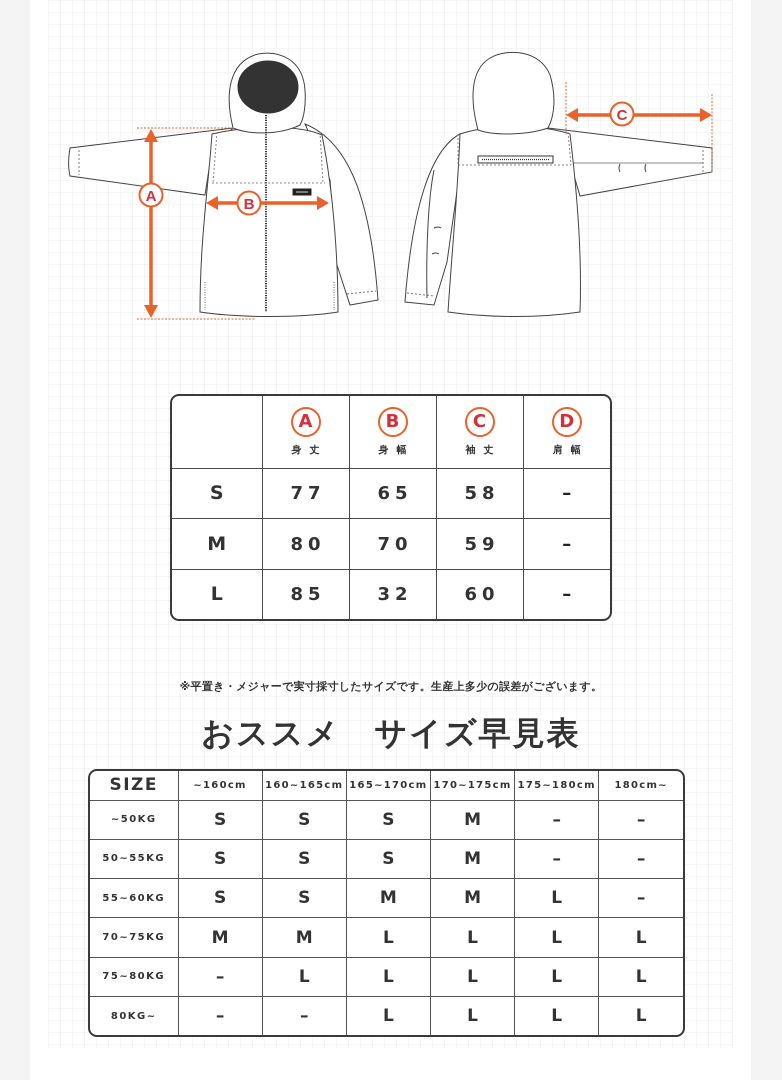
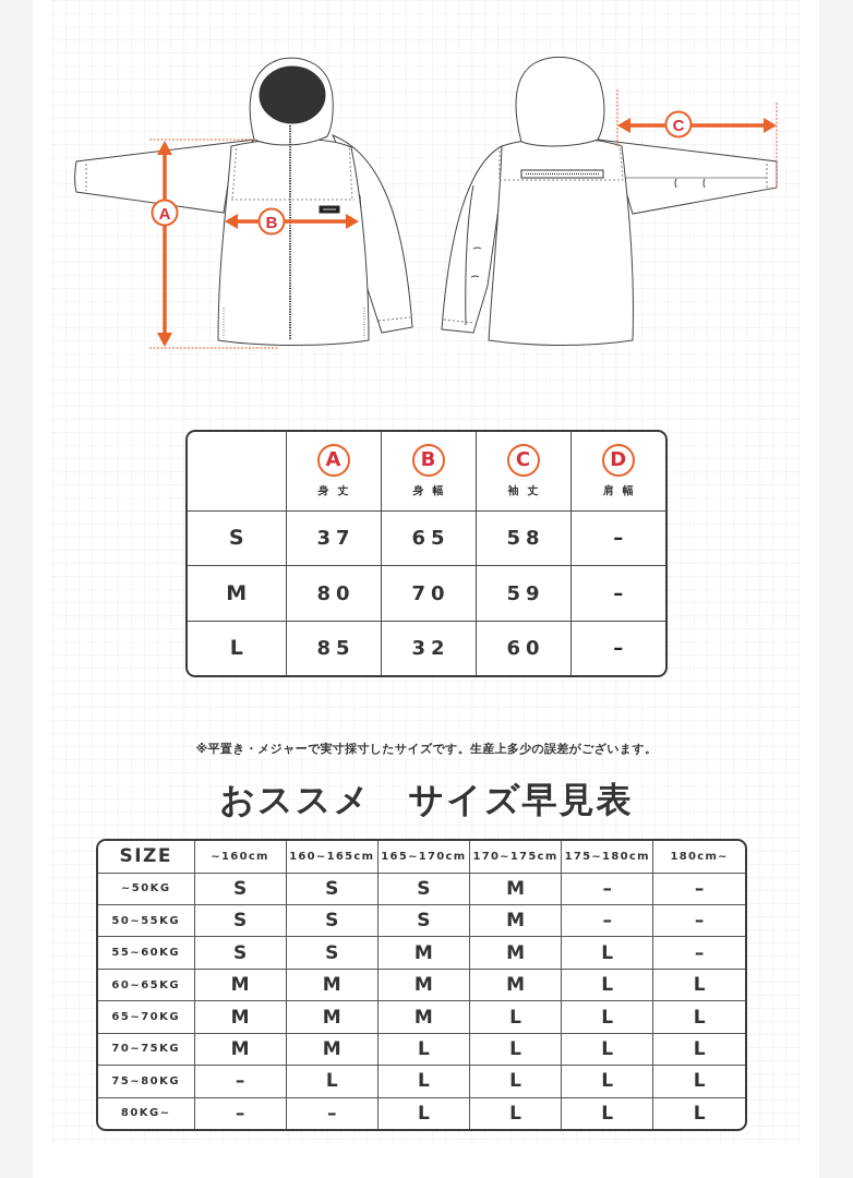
  A
  B
  C
  	A 身丈	B 身幅	C 袖丈	D 肩幅
- S	77	65	58	–
+ S	37	65	58	–
  M	80	70	59	–
  L	85	32	60	–
  ※平置き・メジャーで実寸採寸したサイズです。生産上多少の誤差がございます。
  おススメ サイズ早見表
  SIZE	~160cm	160~165cm	165~170cm	170~175cm	175~180cm	180cm~
  ~50KG	S	S	S	M	–	–
  50~55KG	S	S	S	M	–	–
  55~60KG	S	S	M	M	L	–
+ 60~65KG	M	M	M	M	L	L
+ 65~70KG	M	M	M	L	L	L
  70~75KG	M	M	L	L	L	L
  75~80KG	–	L	L	L	L	L
  80KG~	–	–	L	L	L	L
